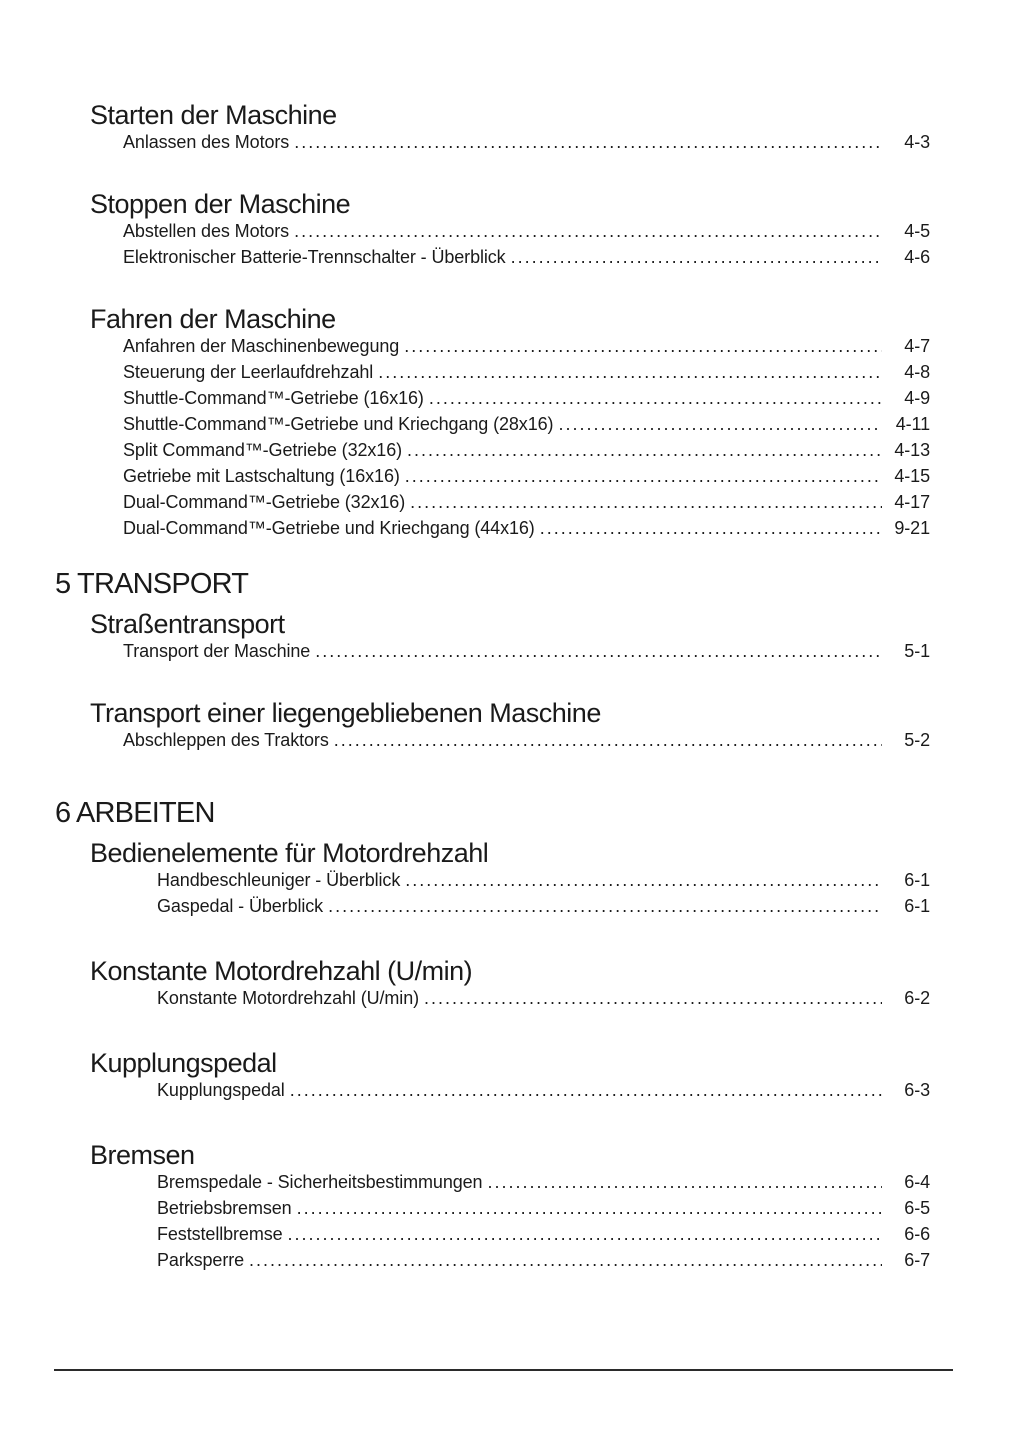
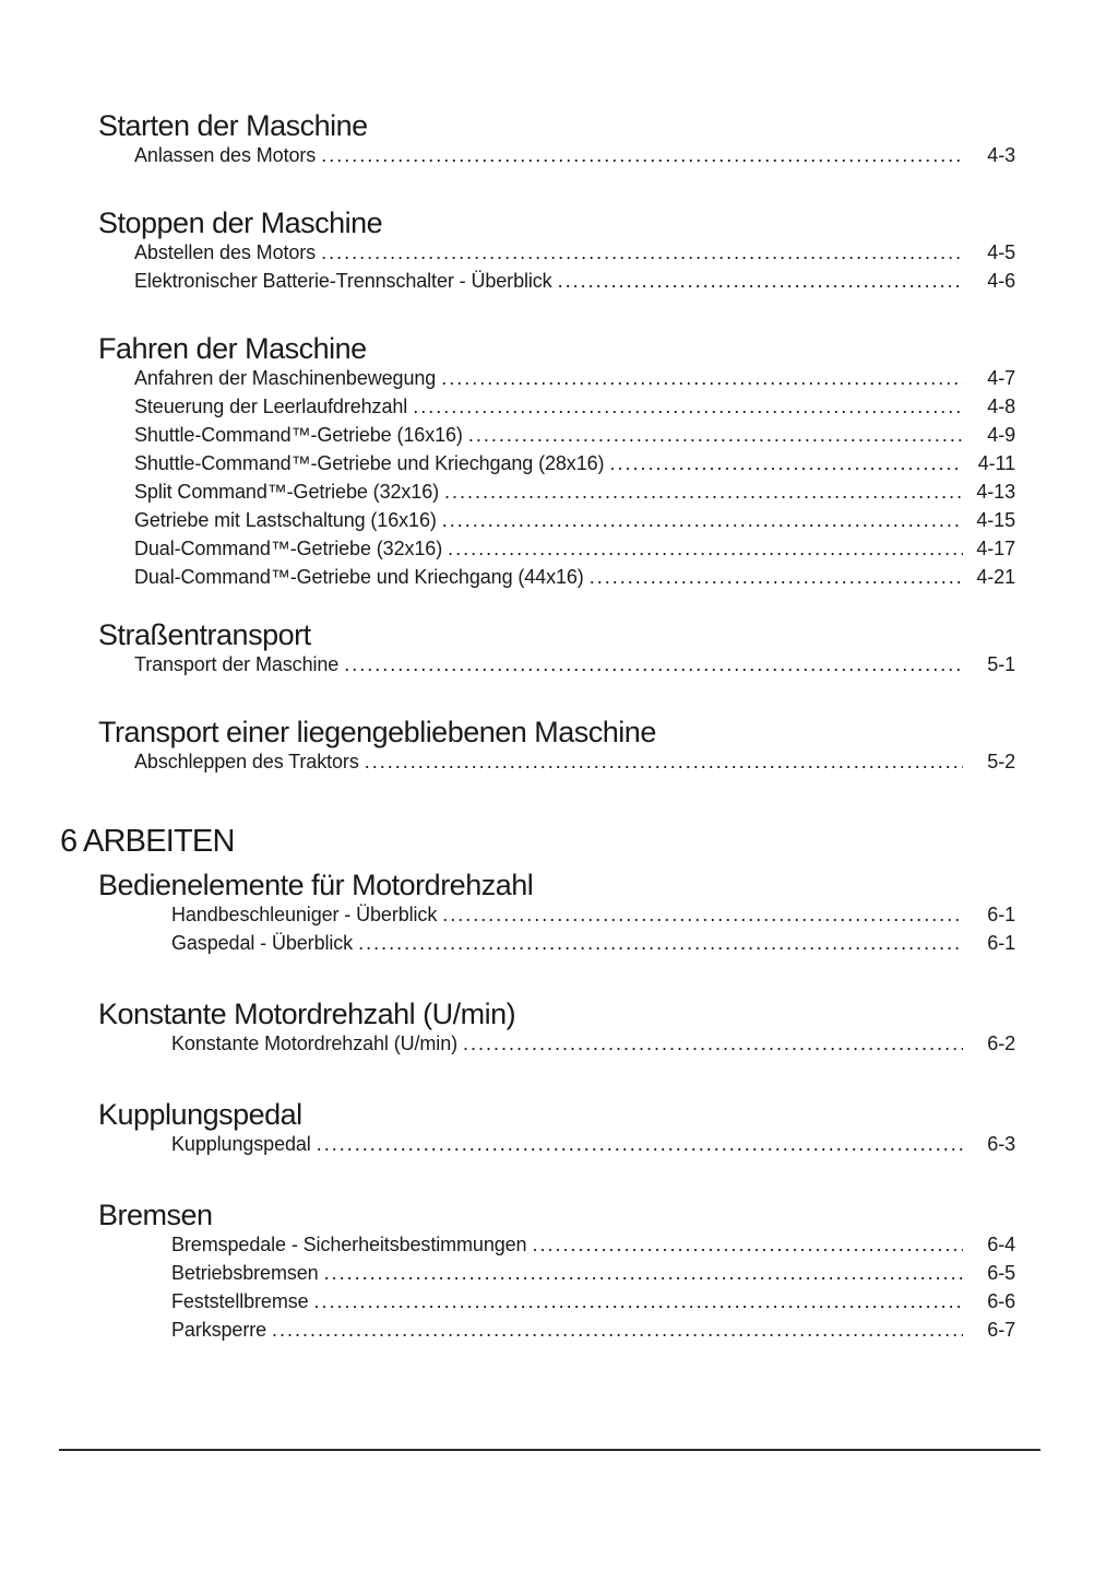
  Starten der Maschine
  Anlassen des Motors
  4-3
  Stoppen der Maschine
  Abstellen des Motors
  4-5
  Elektronischer Batterie-Trennschalter - Überblick
  4-6
  Fahren der Maschine
  Anfahren der Maschinenbewegung
  4-7
  Steuerung der Leerlaufdrehzahl
  4-8
  Shuttle-Command™-Getriebe (16x16)
  4-9
  Shuttle-Command™-Getriebe und Kriechgang (28x16)
  4-11
  Split Command™-Getriebe (32x16)
  4-13
  Getriebe mit Lastschaltung (16x16)
  4-15
  Dual-Command™-Getriebe (32x16)
  4-17
  Dual-Command™-Getriebe und Kriechgang (44x16)
- 9-21
+ 4-21
- 5 TRANSPORT
  Straßentransport
  Transport der Maschine
  5-1
  Transport einer liegengebliebenen Maschine
  Abschleppen des Traktors
  5-2
  6 ARBEITEN
  Bedienelemente für Motordrehzahl
  Handbeschleuniger - Überblick
  6-1
  Gaspedal - Überblick
  6-1
  Konstante Motordrehzahl (U/min)
  Konstante Motordrehzahl (U/min)
  6-2
  Kupplungspedal
  Kupplungspedal
  6-3
  Bremsen
  Bremspedale - Sicherheitsbestimmungen
  6-4
  Betriebsbremsen
  6-5
  Feststellbremse
  6-6
  Parksperre
  6-7
